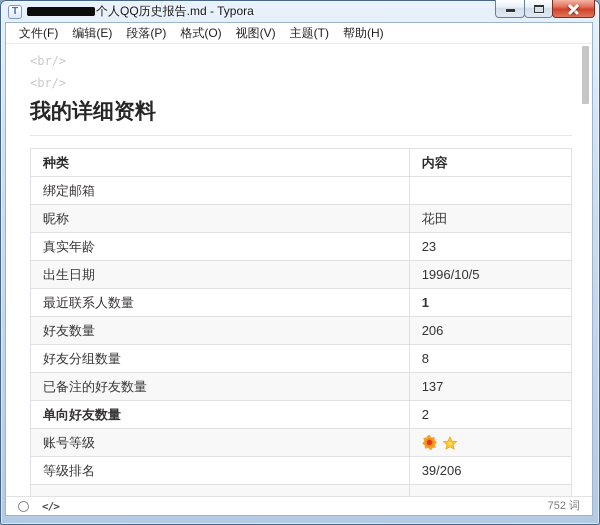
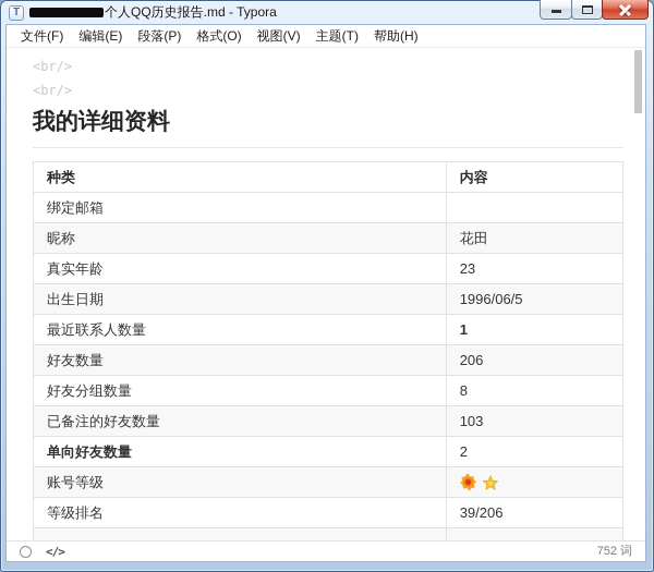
  T
  个人QQ历史报告.md - Typora
  文件(F)
  编辑(E)
  段落(P)
  格式(O)
  视图(V)
  主题(T)
  帮助(H)
  <br/>
  <br/>
  我的详细资料
  种类	内容
  绑定邮箱
  昵称	花田
  真实年龄	23
- 出生日期	1996/10/5
+ 出生日期	1996/06/5
  最近联系人数量	1
  好友数量	206
  好友分组数量	8
- 已备注的好友数量	137
+ 已备注的好友数量	103
  单向好友数量	2
  账号等级
  等级排名	39/206
  </>
  752 词
